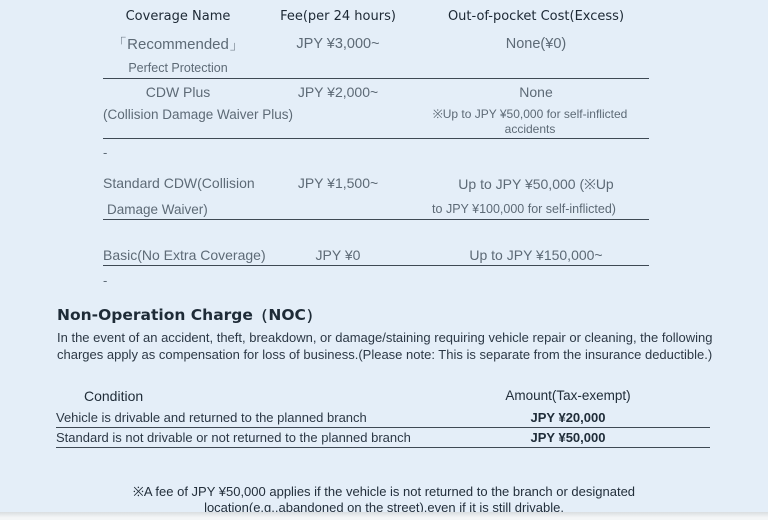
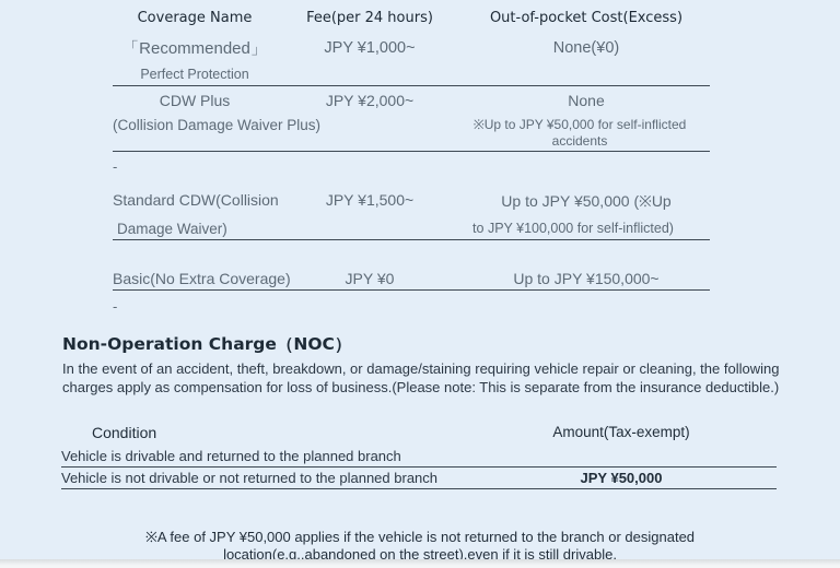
  Coverage Name
  Fee(per 24 hours)
  Out-of-pocket Cost(Excess)
  「Recommended」
- JPY ¥3,000~
+ JPY ¥1,000~
  None(¥0)
  Perfect Protection
  CDW Plus
  JPY ¥2,000~
  None
  (Collision Damage Waiver Plus)
  ※Up to JPY ¥50,000 for self-inflicted accidents
  -
  Standard CDW(Collision
  JPY ¥1,500~
  Up to JPY ¥50,000 (※Up
  Damage Waiver)
  to JPY ¥100,000 for self-inflicted)
  Basic(No Extra Coverag
  JPY ¥0
  Up to JPY ¥150,000~
  -
  Non-Operation Charge（NOC）
  In the event of an accident, theft, breakdown, or damage/staining requiring vehicle repair or cleaning, the following charges apply as compensation for loss of business.(Please note: This is separate from the insurance deductible.)
  Condition
  Amount(Tax-exempt)
  Vehicle is drivable and returned to the planned branch
- JPY ¥20,000
- Standard is not drivable or not returned to the planned branch
+ Vehicle is not drivable or not returned to the planned branch
  JPY ¥50,000
  ※A fee of JPY ¥50,000 applies if the vehicle is not returned to the branch or designated location(e.g.,abandoned on the street),even if it is still drivable.
